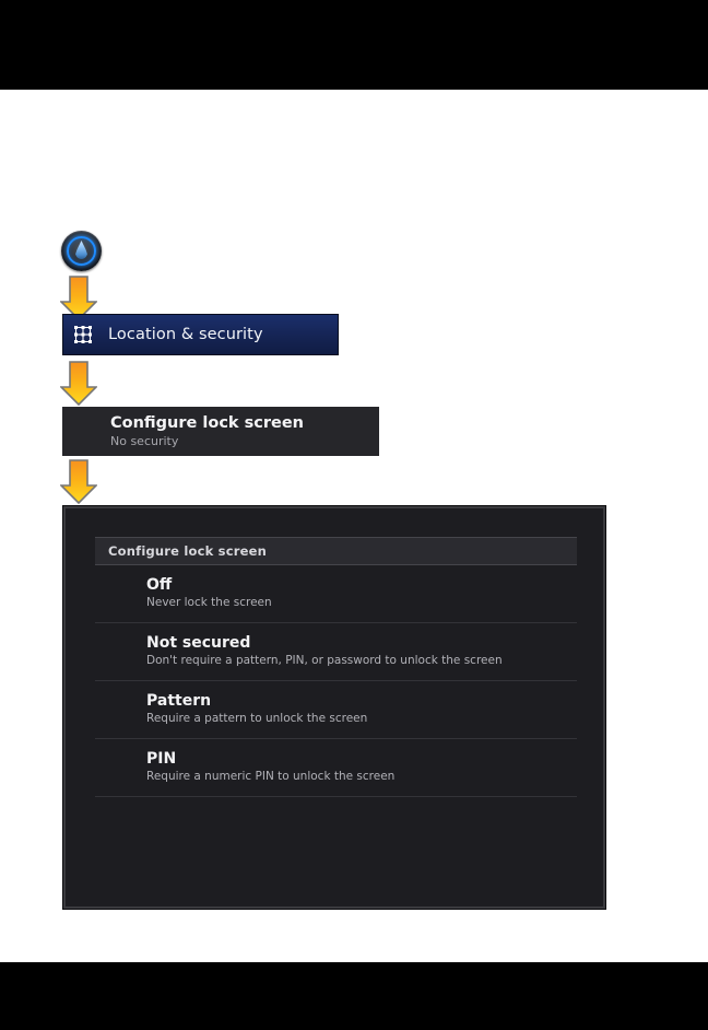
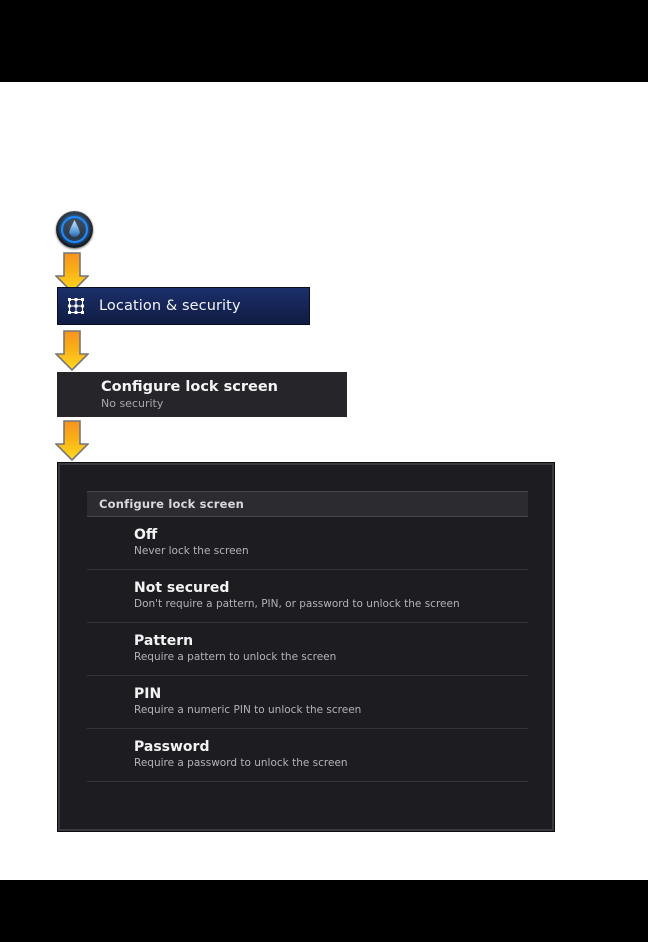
  Location & security
  Configure lock screen
  No security
  Configure lock screen
  Off
  Never lock the screen
  Not secured
  Don't require a pattern, PIN, or password to unlock the screen
  Pattern
  Require a pattern to unlock the screen
  PIN
  Require a numeric PIN to unlock the screen
+ Password
+ Require a password to unlock the screen
